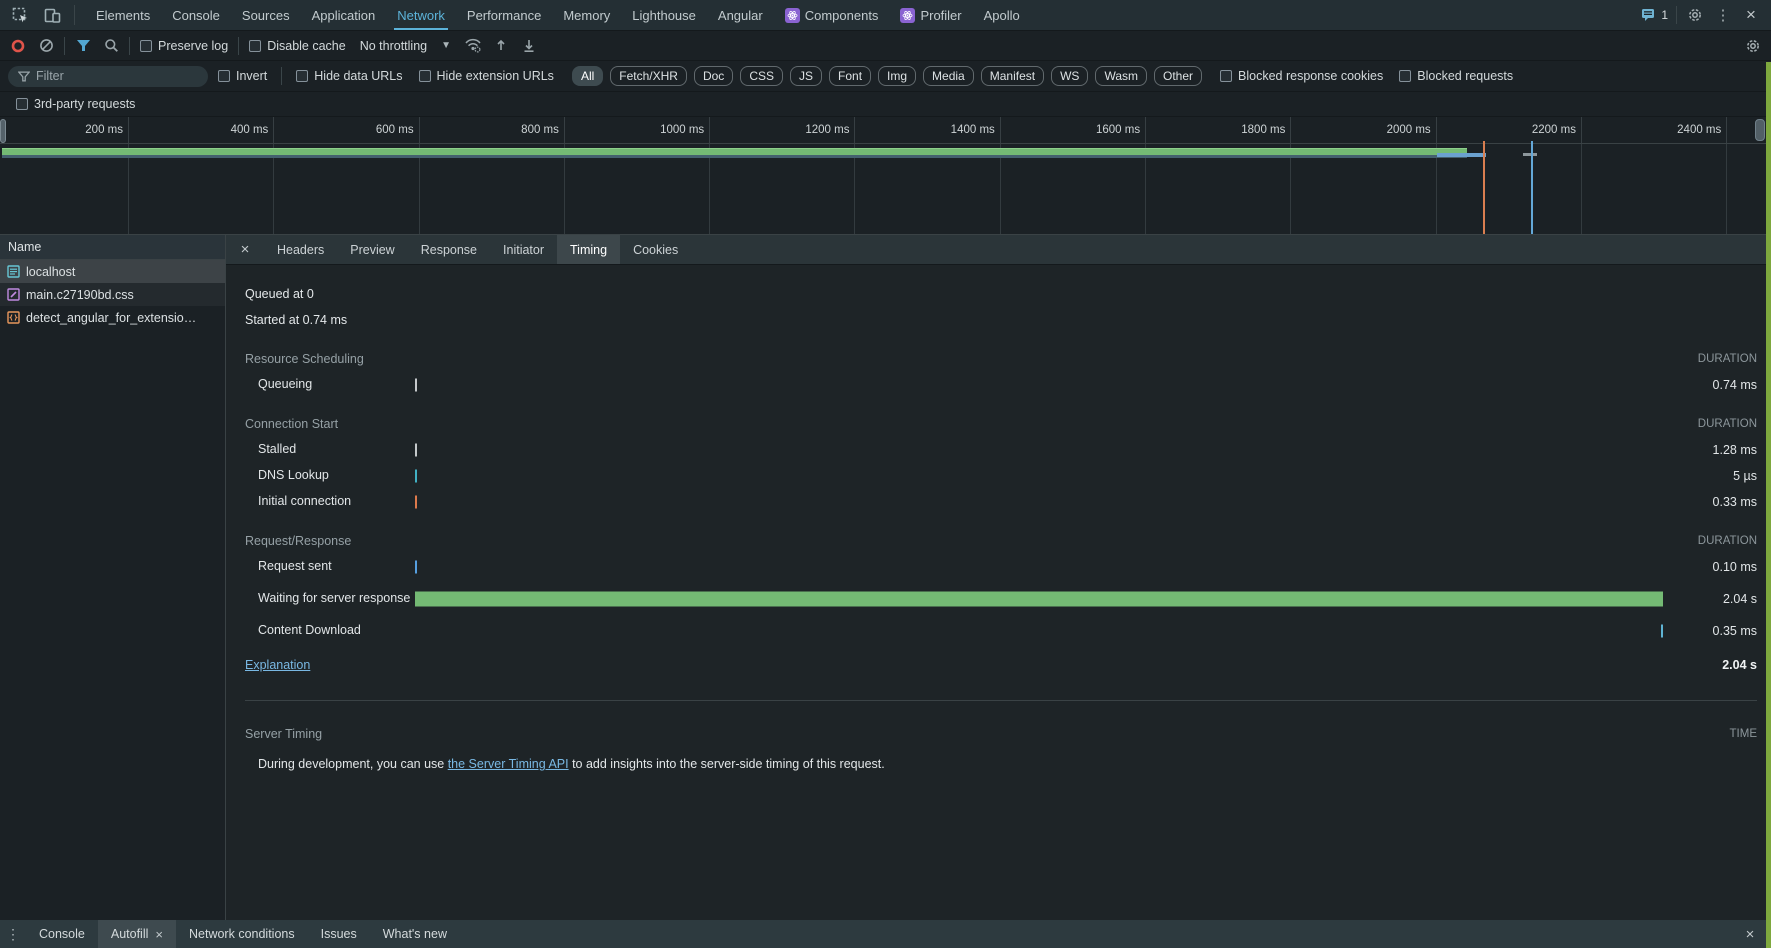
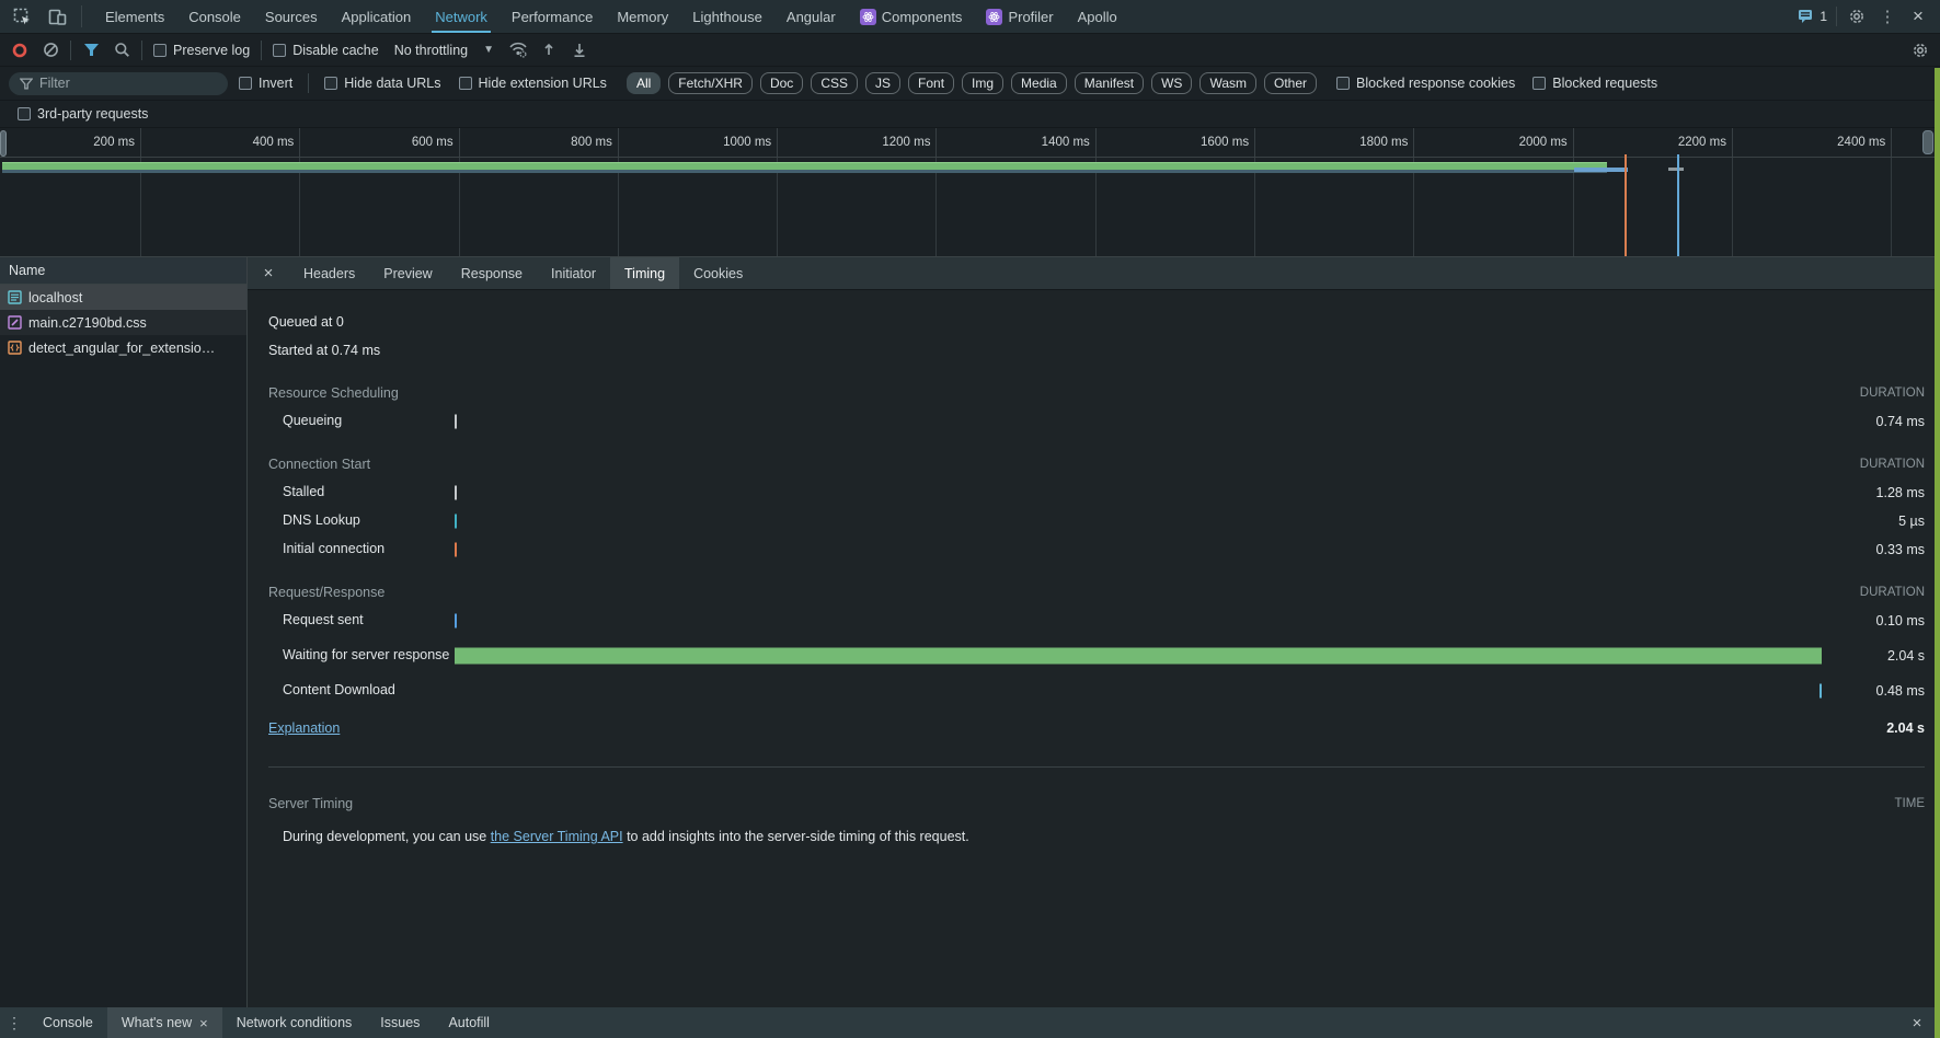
  Elements
  Console
  Sources
  Application
  Network
  Performance
  Memory
  Lighthouse
  Angular
  Components
  Profiler
  Apollo
  1
  ⋮
  ×
  Preserve log
  Disable cache
  No throttling
  ▼
  Filter
  Invert
  Hide data URLs
  Hide extension URLs
  All
  Fetch/XHR
  Doc
  CSS
  JS
  Font
  Img
  Media
  Manifest
  WS
  Wasm
  Other
  Blocked response cookies
  Blocked requests
  3rd-party requests
  200 ms
  400 ms
  600 ms
  800 ms
  1000 ms
  1200 ms
  1400 ms
  1600 ms
  1800 ms
  2000 ms
  2200 ms
  2400 ms
  Name
  localhost
  main.c27190bd.css
  detect_angular_for_extensio…
  ×
  Headers
  Preview
  Response
  Initiator
  Timing
  Cookies
  Queued at 0
  Started at 0.74 ms
  Resource Scheduling
  DURATION
  Queueing
  0.74 ms
  Connection Start
  DURATION
  Stalled
  1.28 ms
  DNS Lookup
  5 µs
  Initial connection
  0.33 ms
  Request/Response
  DURATION
  Request sent
  0.10 ms
  Waiting for server response
  2.04 s
  Content Download
- 0.35 ms
+ 0.48 ms
  Explanation
  2.04 s
  Server Timing
  TIME
  During development, you can use the Server Timing API to add insights into the server-side timing of this request.
  ⋮
  Console
- Autofill
+ What's new
  ×
  Network conditions
  Issues
- What's new
+ Autofill
  ×
